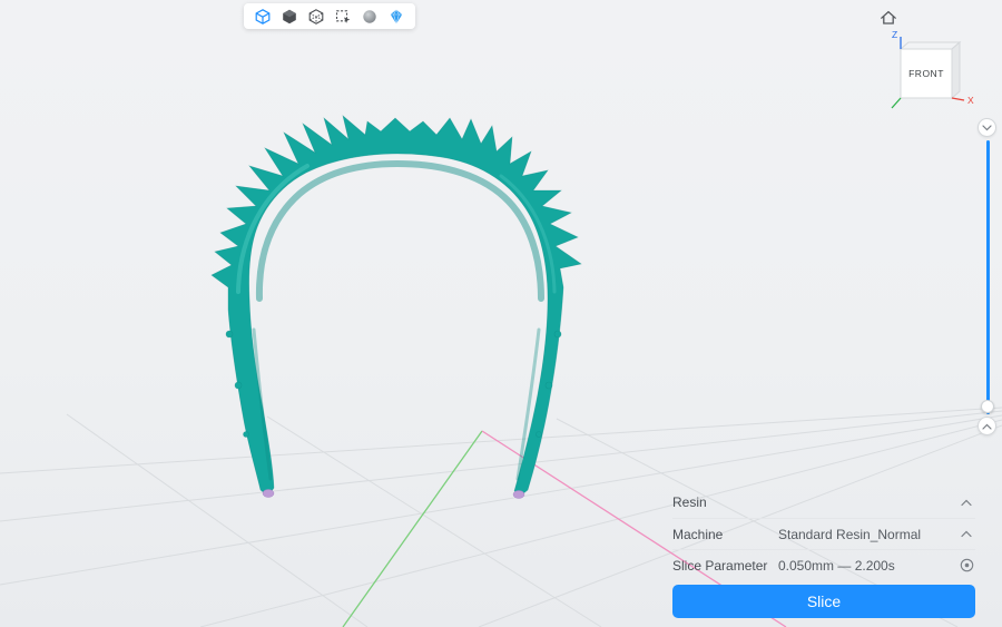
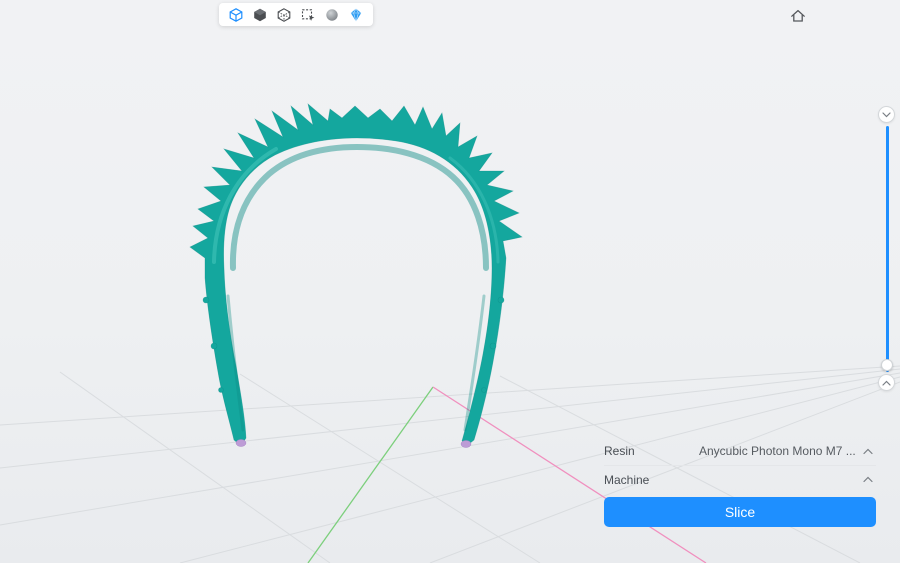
- FRONT
- Z
- X
  Resin
+ Anycubic Photon Mono M7 ...
  Machine
- Standard Resin_Normal
- Slice Parameter
- 0.050mm — 2.200s
  Slice
